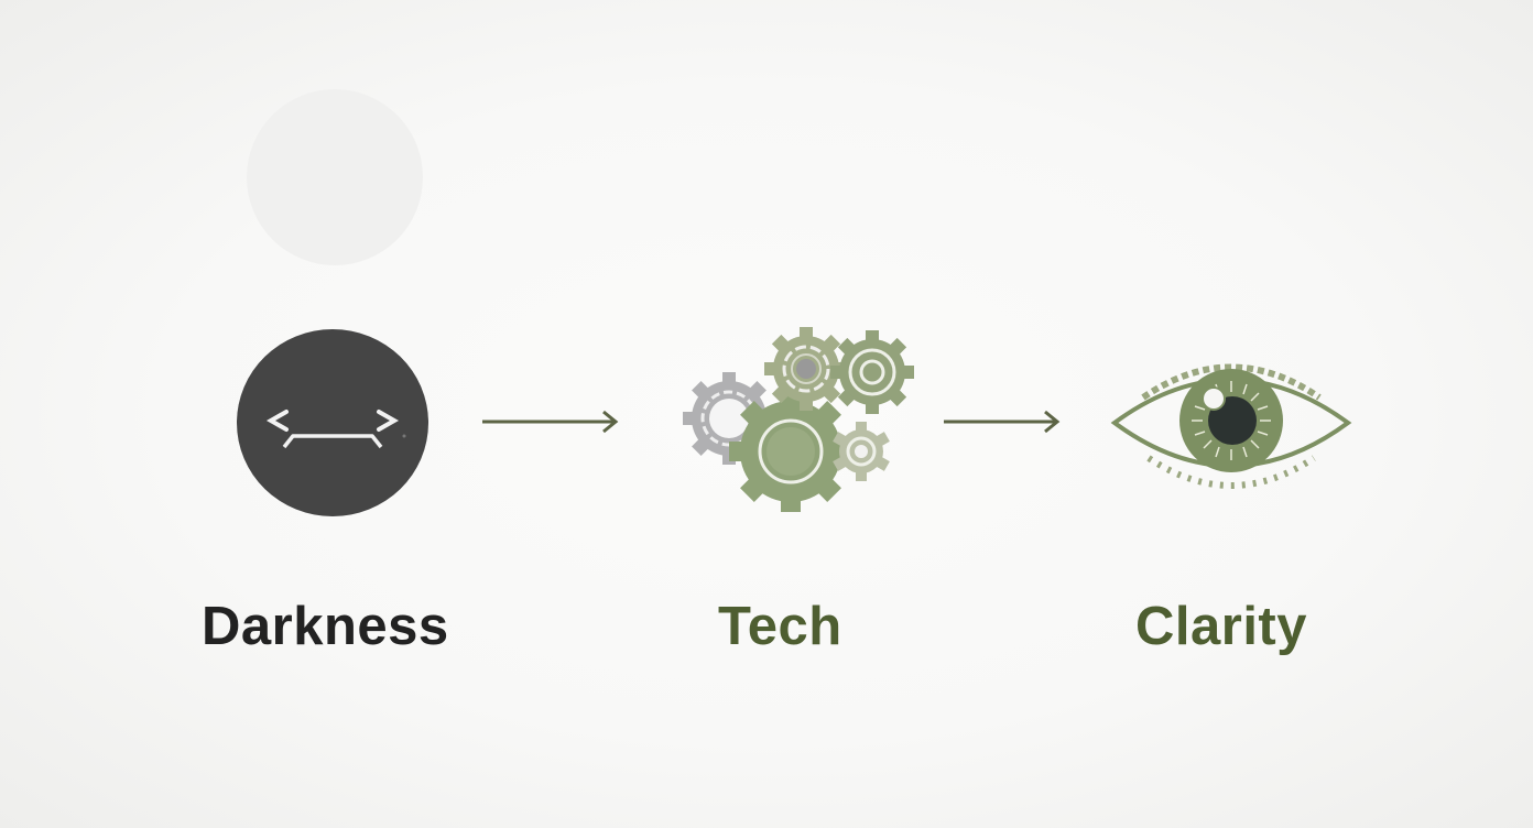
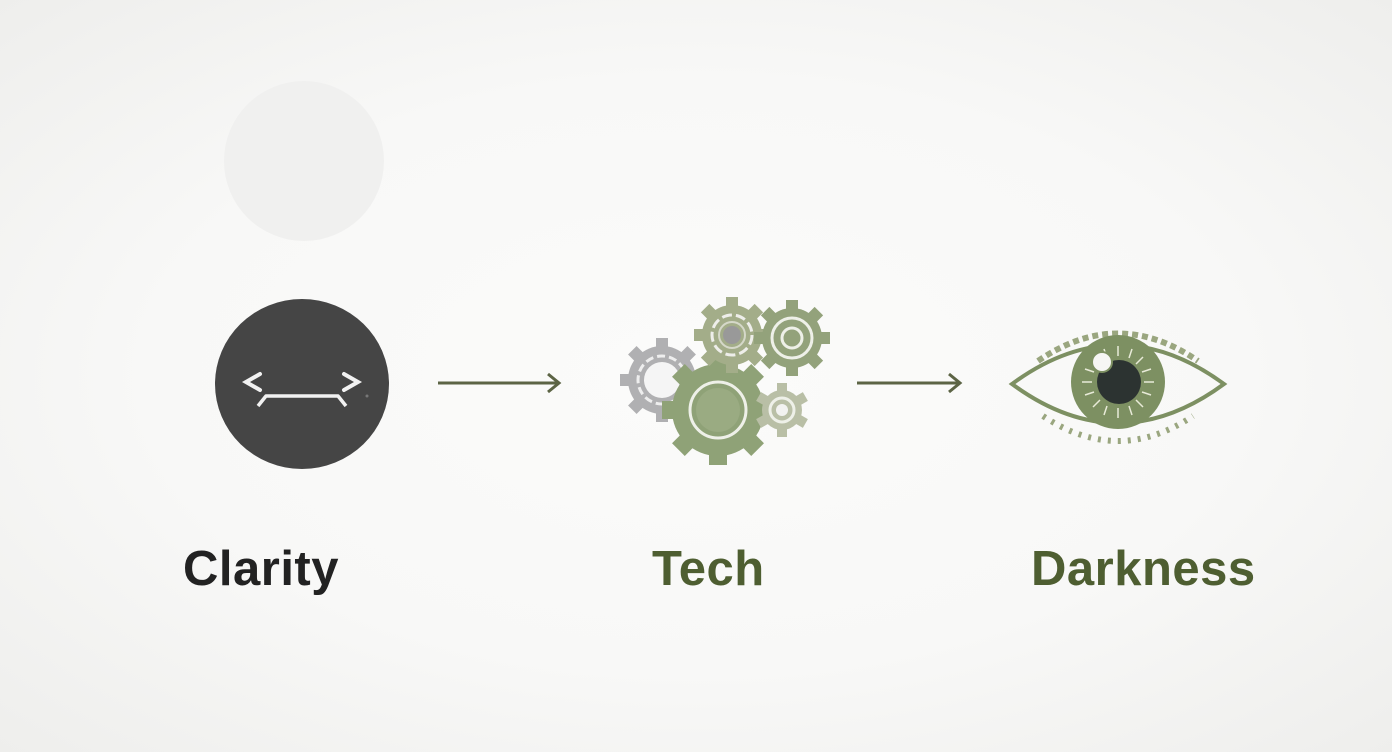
- Darkness
+ Clarity
  Tech
- Clarity
+ Darkness
